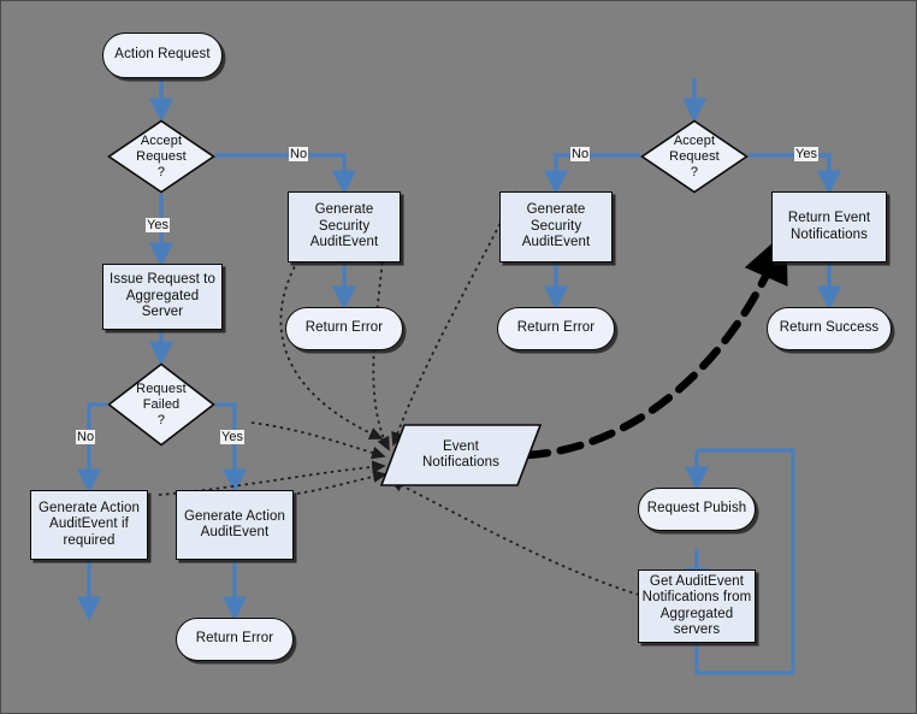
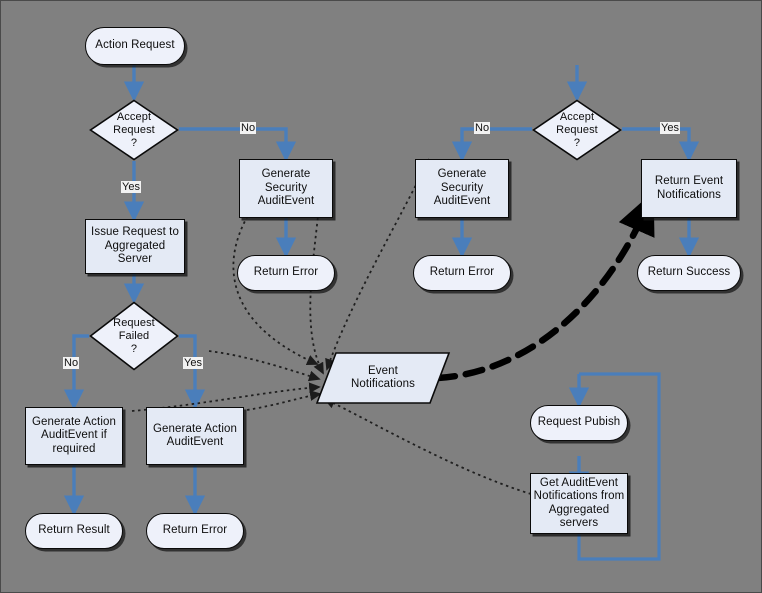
  Action Request
  Accept
  Request
  ?
  Generate
  Security
  AuditEvent
  Return Error
  Issue Request to
  Aggregated
  Server
  Request
  Failed
  ?
  Generate Action
  AuditEvent if
  required
  Generate Action
  AuditEvent
+ Return Result
  Return Error
  Accept
  Request
  ?
  Generate
  Security
  AuditEvent
  Return Error
  Return Event
  Notifications
  Return Success
  Event
  Notifications
  Request Pubish
  Get AuditEvent
  Notifications from
  Aggregated
  servers
  No
  Yes
  No
  Yes
  No
  Yes
